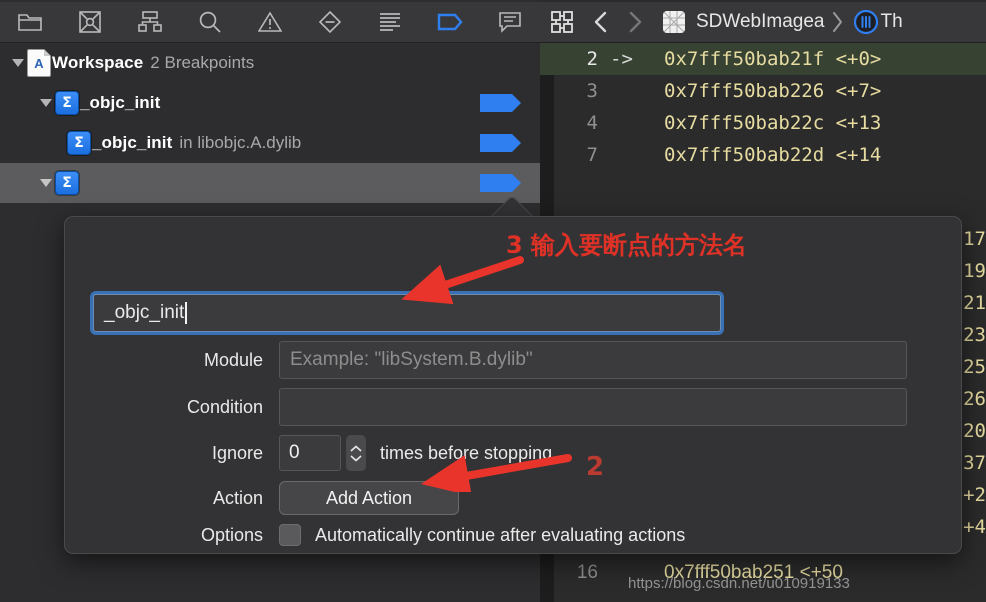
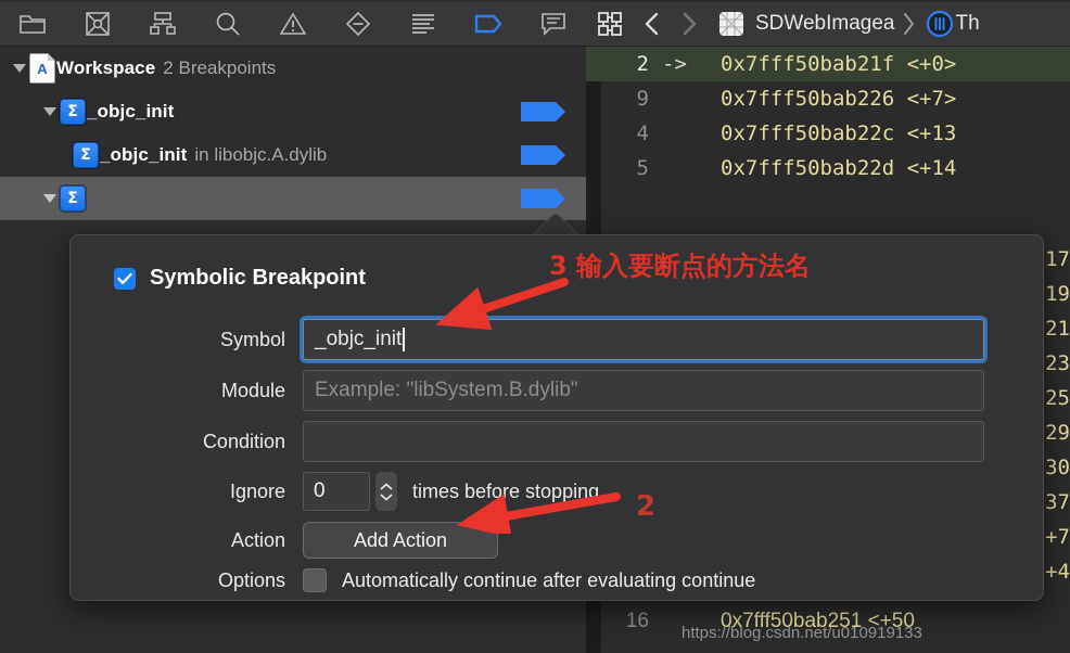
  A
  Workspace
  2 Breakpoints
  Σ
  _objc_init
  Σ
  _objc_init
  in libobjc.A.dylib
  Σ
  SDWebImagea
  Th
  2
  ->
  0x7fff50bab21f <+0>
- 3
+ 9
  0x7fff50bab226 <+7>
  4
  0x7fff50bab22c <+13
- 7
+ 5
  0x7fff50bab22d <+14
  17
  19
  21
  23
  25
- 26
+ 29
- 20
+ 30
  37
- +2
+ +7
  +4
  16
  0x7fff50bab251 <+50
+ Symbolic Breakpoint
+ Symbol
  _objc_init
  Module
  Example: "libSystem.B.dylib"
  Condition
  Ignore
  0
  times before stopping
  Action
  Add Action
  Options
- Automatically continue after evaluating actions
+ Automatically continue after evaluating continue
  3 输入要断点的方法名
  2
  https://blog.csdn.net/u010919133
